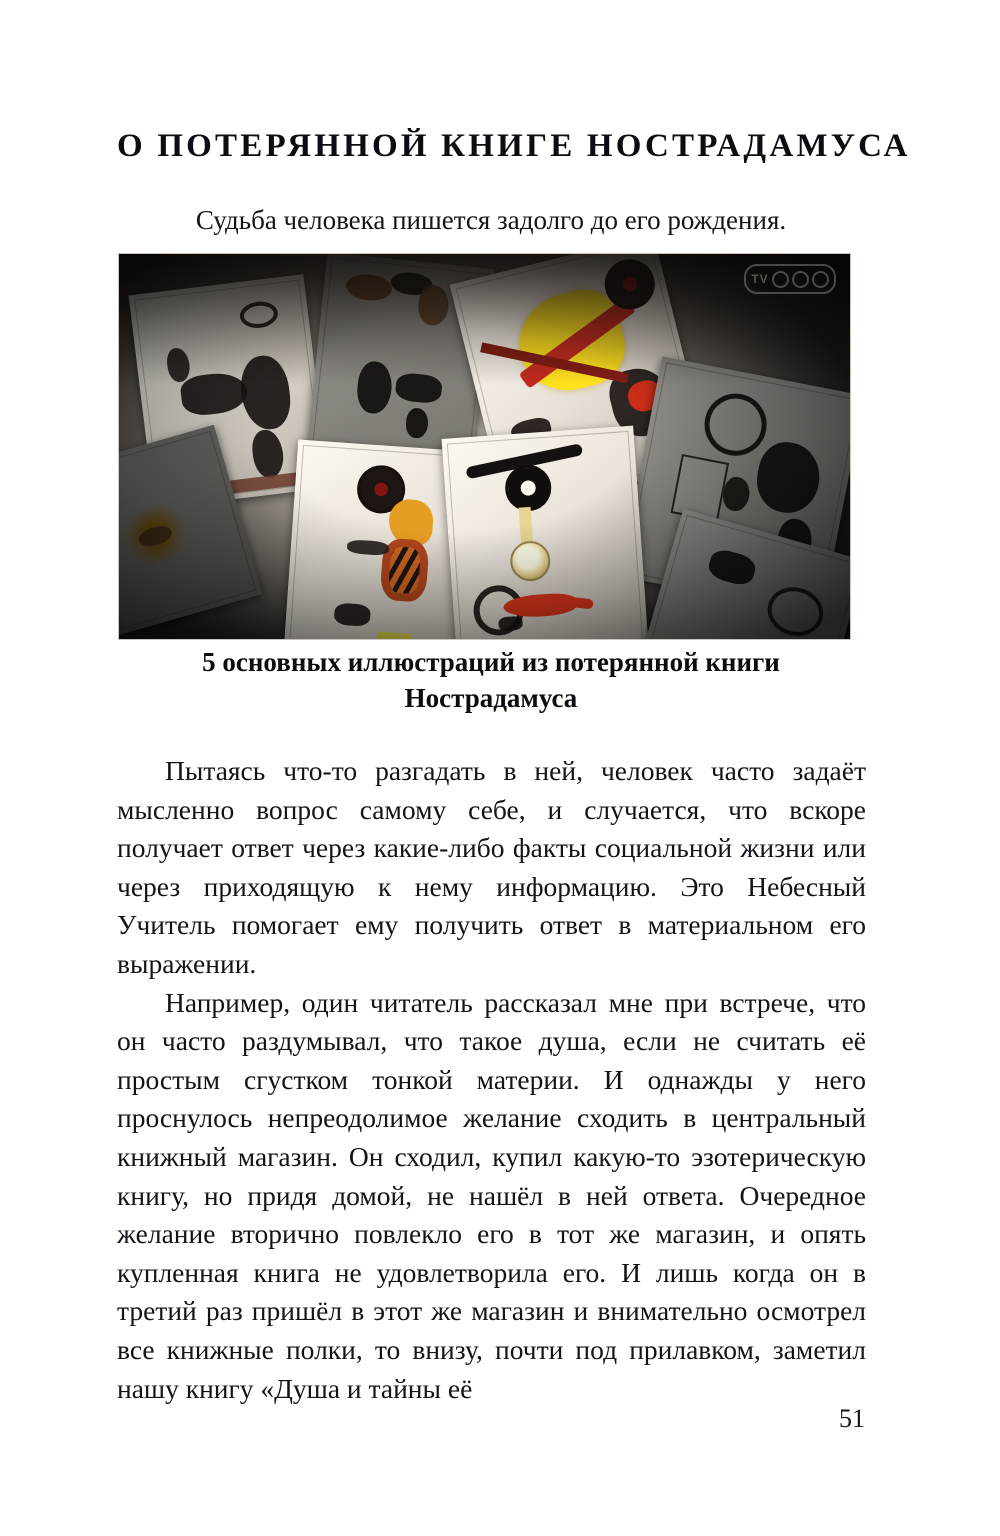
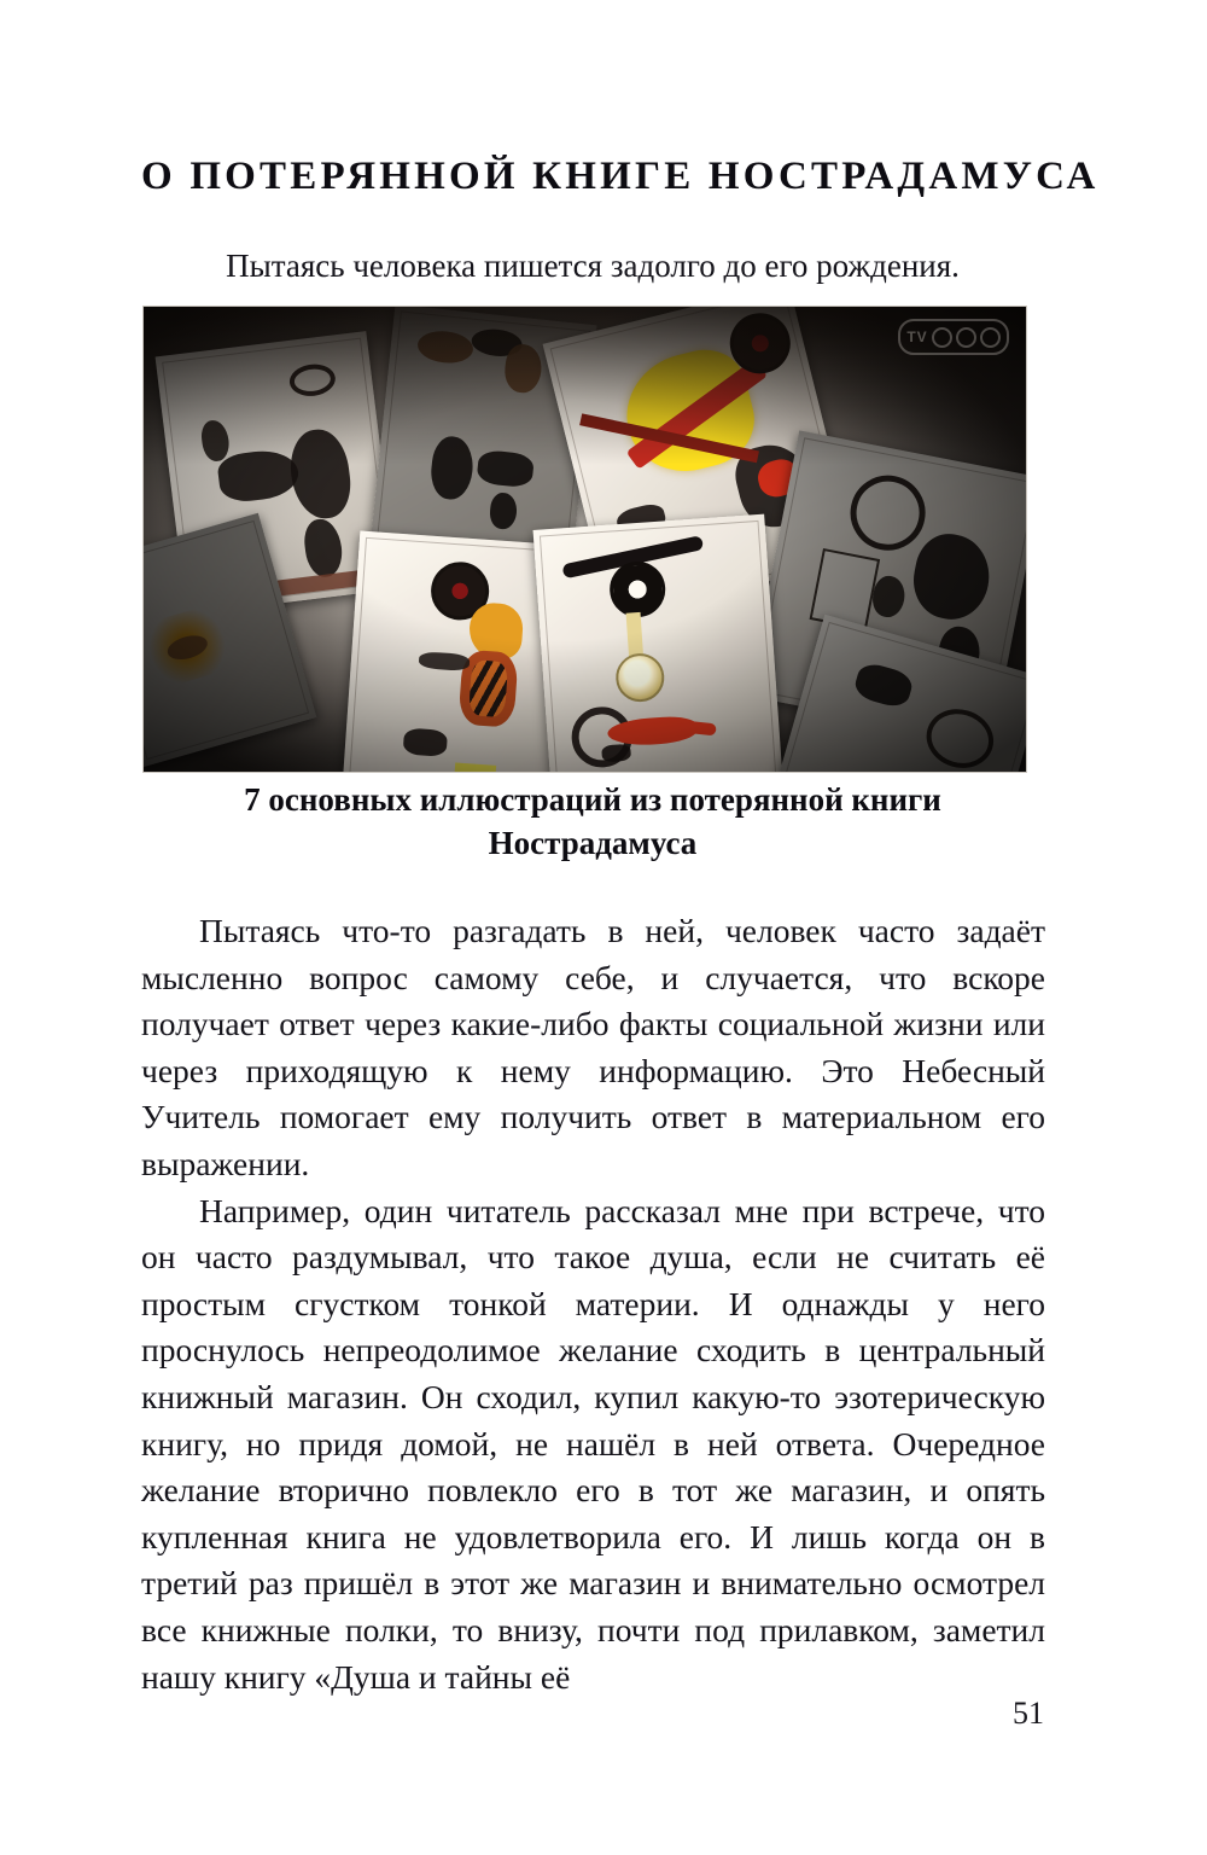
  О ПОТЕРЯННОЙ КНИГЕ НОСТРАДАМУСА
- Судьба человека пишется задолго до его рождения.
+ Пытаясь человека пишется задолго до его рождения.
  TV
- 5 основных иллюстраций из потерянной книги Нострадамуса
+ 7 основных иллюстраций из потерянной книги Нострадамуса
  Пытаясь что-то разгадать в ней, человек часто задаёт мысленно вопрос самому себе, и случается, что вскоре получает ответ через какие-либо факты социальной жизни или через приходящую к нему информацию. Это Небесный Учитель помогает ему получить ответ в материальном его выражении.
  Например, один читатель рассказал мне при встрече, что он часто раздумывал, что такое душа, если не считать её простым сгустком тонкой материи. И однажды у него проснулось непреодолимое желание сходить в центральный книжный магазин. Он сходил, купил какую-то эзотерическую книгу, но придя домой, не нашёл в ней ответа. Очередное желание вторично повлекло его в тот же магазин, и опять купленная книга не удовлетворила его. И лишь когда он в третий раз пришёл в этот же магазин и внимательно осмотрел все книжные полки, то внизу, почти под прилавком, заметил нашу книгу «Душа и тайны её
  51
